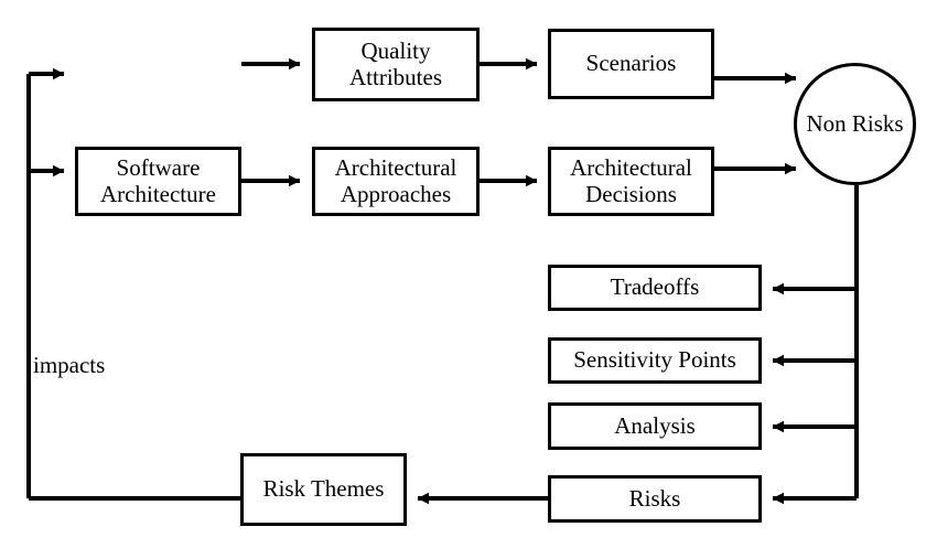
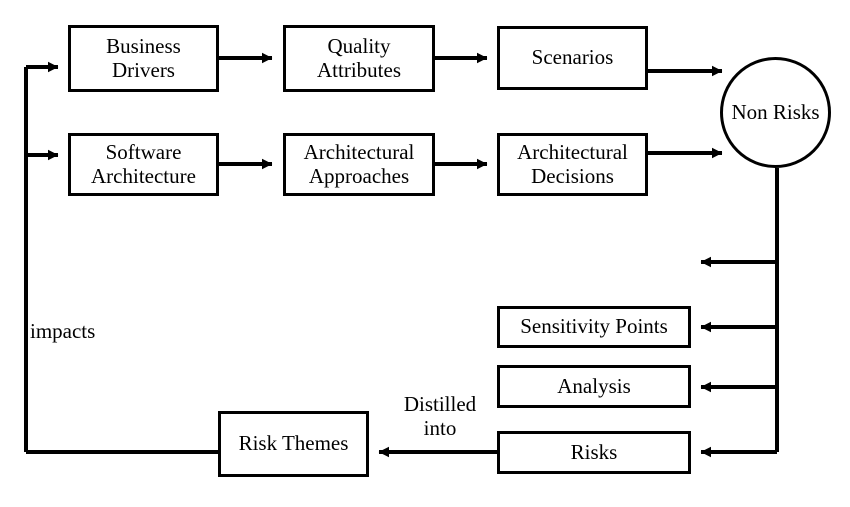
+ Business
+ Drivers
  Quality
  Attributes
  Scenarios
  Software
  Architecture
  Architectural
  Approaches
  Architectural
  Decisions
  Non Risks
- Tradeoffs
  Sensitivity Points
  Analysis
  Risks
  Risk Themes
  impacts
+ Distilled
+ into
